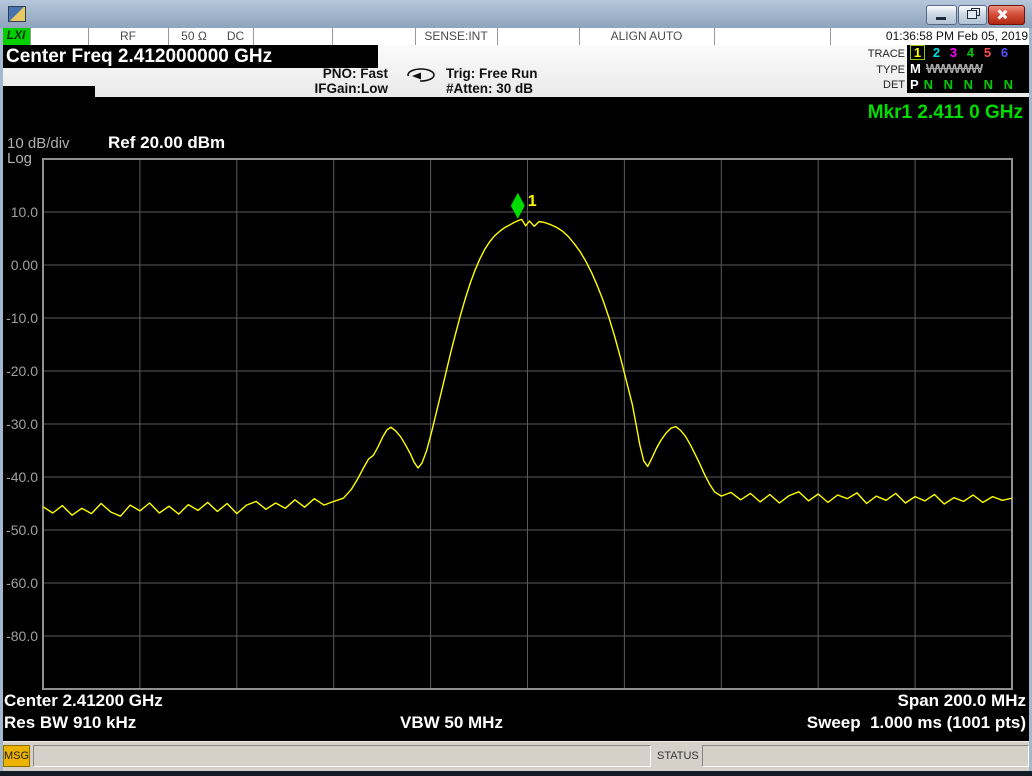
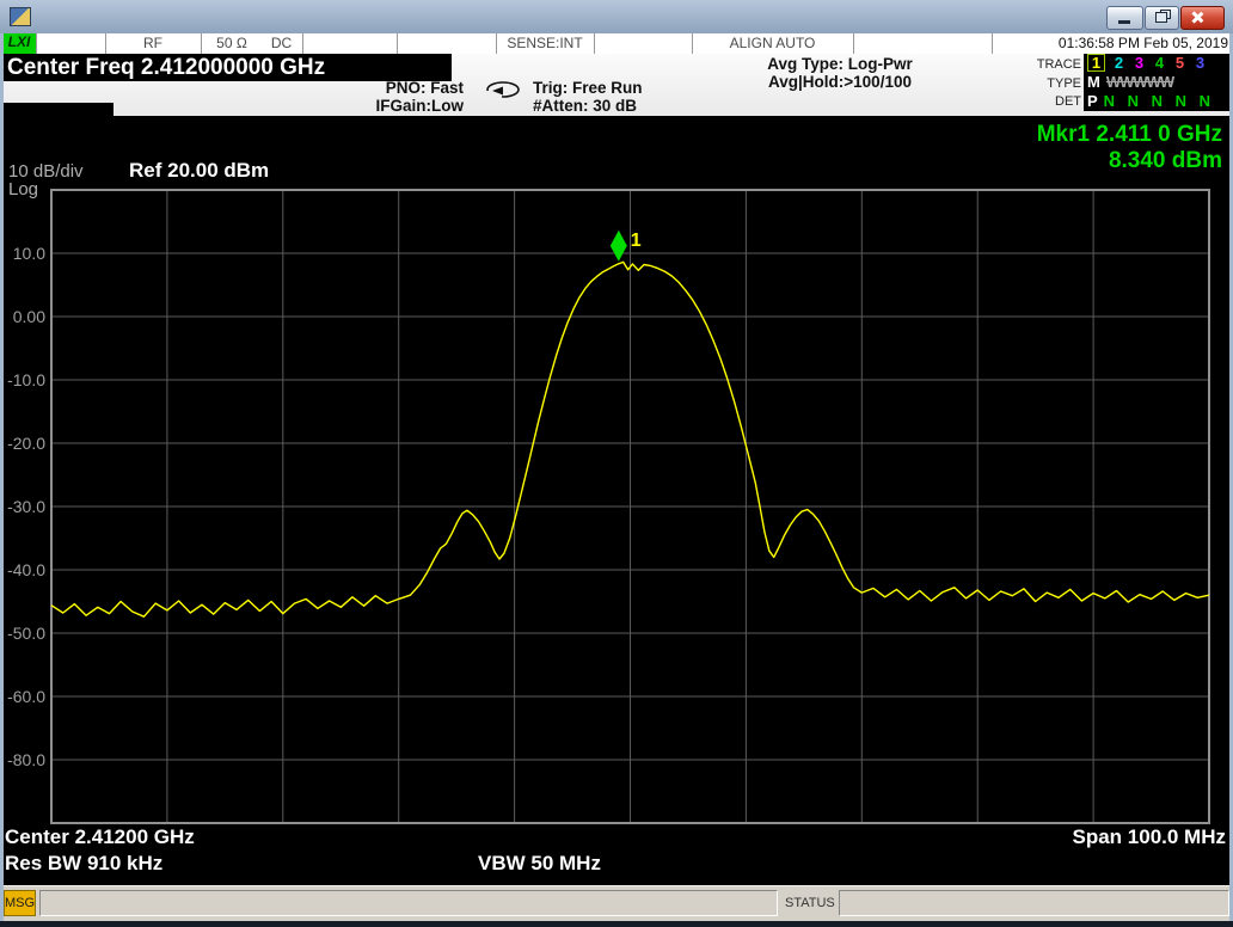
  LXI
  RF
  50 Ω
  DC
  SENSE:INT
  ALIGN AUTO
  01:36:58 PM Feb 05, 2019
  Center Freq 2.412000000 GHz
  PNO: Fast
  IFGain:Low
  Trig: Free Run
  #Atten: 30 dB
+ Avg Type: Log-Pwr
+ Avg|Hold:>100/100
  TRACE
  TYPE
  DET
- 1 2 3 4 5 6
+ 1 2 3 4 5 3
  M WWWWW
  P N N N N N
  Mkr1 2.411 0 GHz
+ 8.340 dBm
  10 dB/div
  Ref 20.00 dBm
  Log
  10.0
  0.00
  -10.0
  -20.0
  -30.0
  -40.0
  -50.0
  -60.0
  -80.0
  1
  Center 2.41200 GHz
- Span 200.0 MHz
+ Span 100.0 MHz
  Res BW 910 kHz
  VBW 50 MHz
- Sweep 1.000 ms (1001 pts)
  MSG
  STATUS
